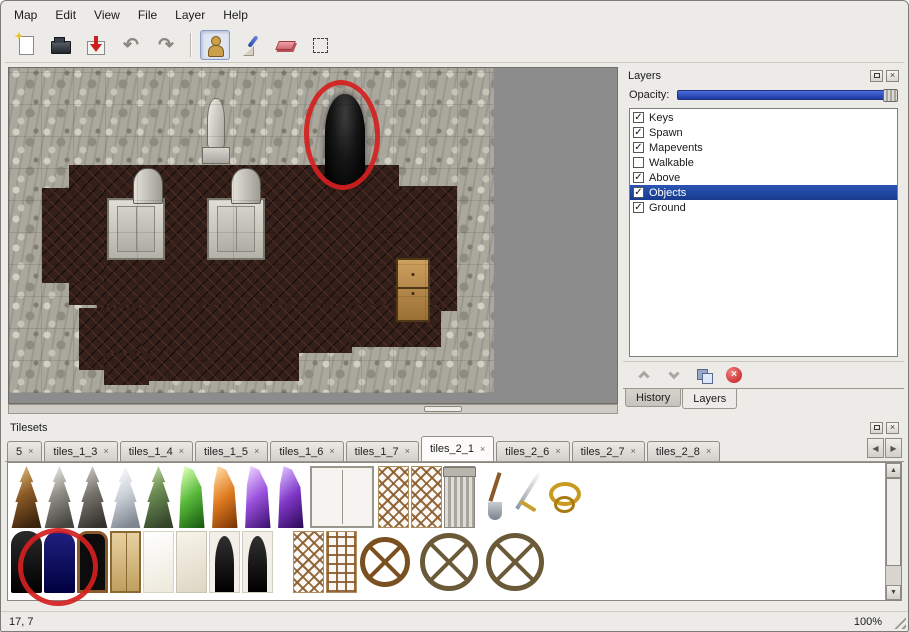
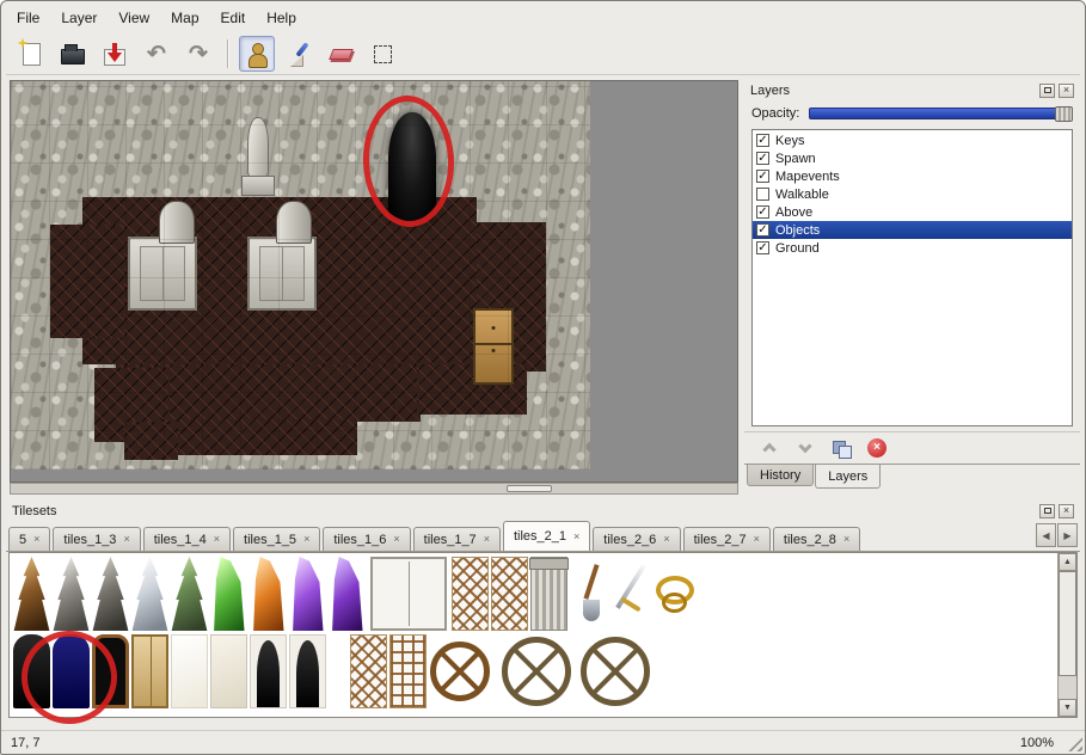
- Map
+ File
- Edit
+ Layer
  View
- File
+ Map
- Layer
+ Edit
  Help
  ↶
  ↷
  Layers
  ×
  Opacity:
  ✓
  Keys
  ✓
  Spawn
  ✓
  Mapevents
  Walkable
  ✓
  Above
  ✓
  Objects
  ✓
  Ground
  ×
  History
  Layers
  Tilesets
  ×
  5
  ×
  tiles_1_3
  ×
  tiles_1_4
  ×
  tiles_1_5
  ×
  tiles_1_6
  ×
  tiles_1_7
  ×
  tiles_2_1
  ×
  tiles_2_6
  ×
  tiles_2_7
  ×
  tiles_2_8
  ×
  ◀
  ▶
  17, 7
  100%
